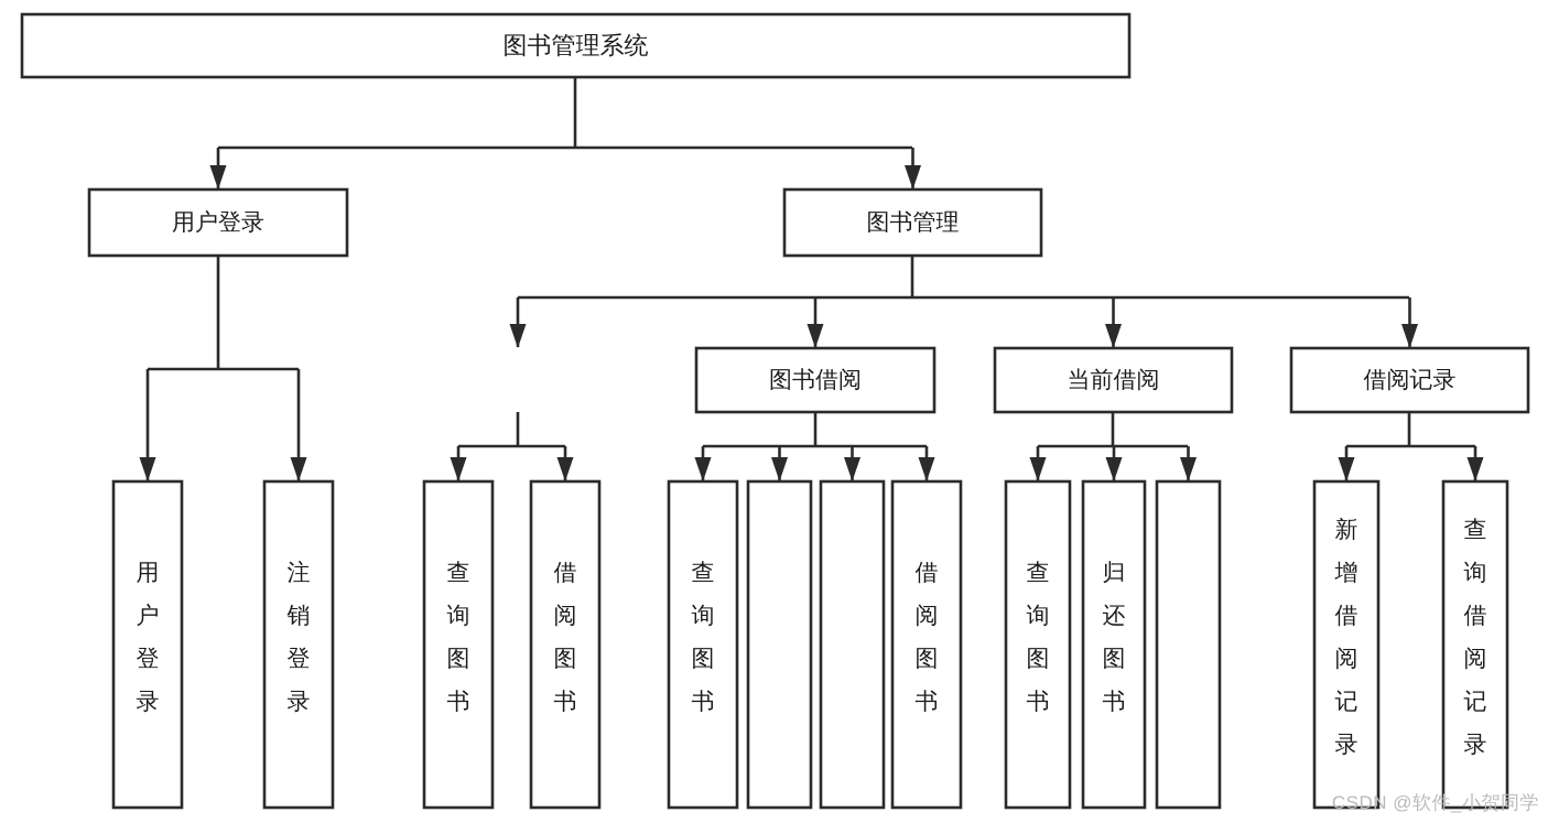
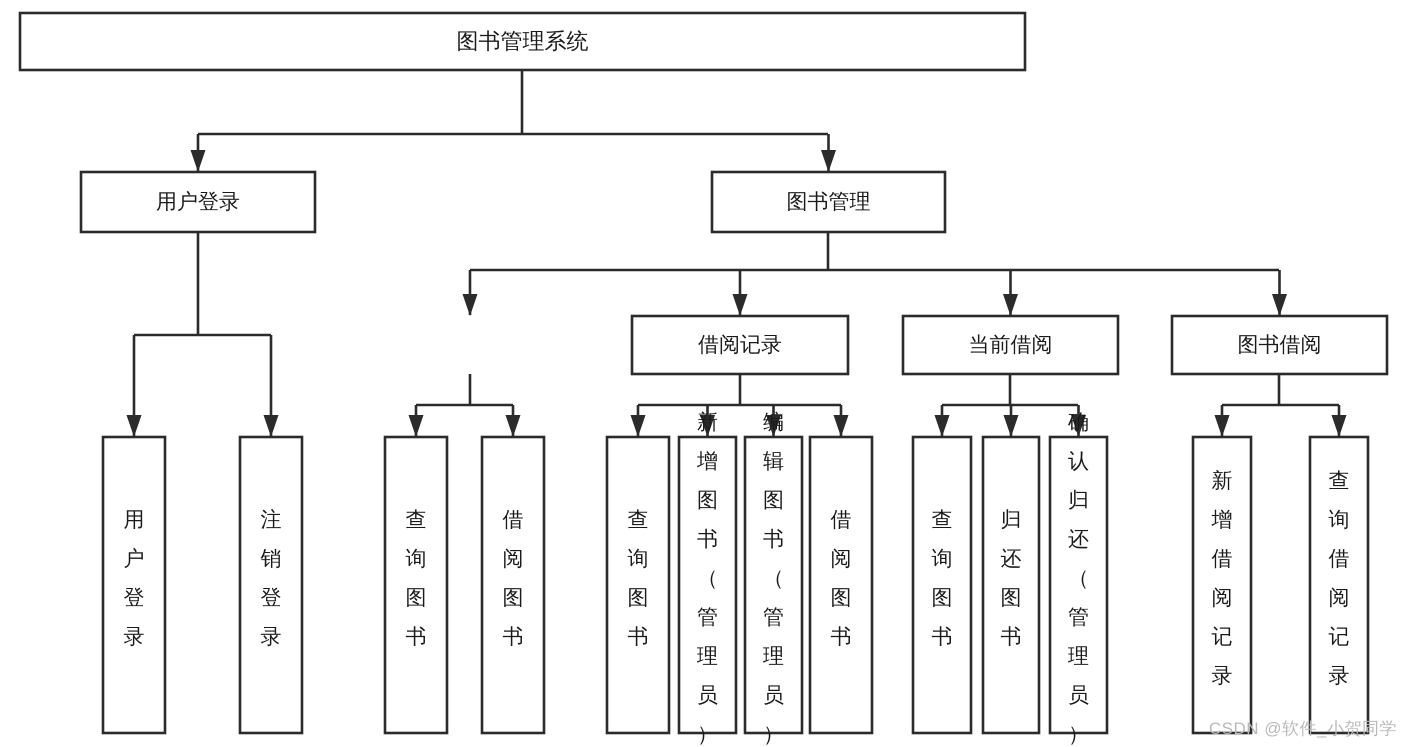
  图书管理系统
  用户登录
  图书管理
- 图书借阅
+ 借阅记录
  当前借阅
- 借阅记录
+ 图书借阅
  用户登录
  注销登录
  查询图书
  借阅图书
  查询图书
+ 新增图书（管理员）
+ 编辑图书（管理员）
  借阅图书
  查询图书
  归还图书
+ 确认归还（管理员）
  新增借阅记录
  查询借阅记录
  CSDN @软件_小贺同学
